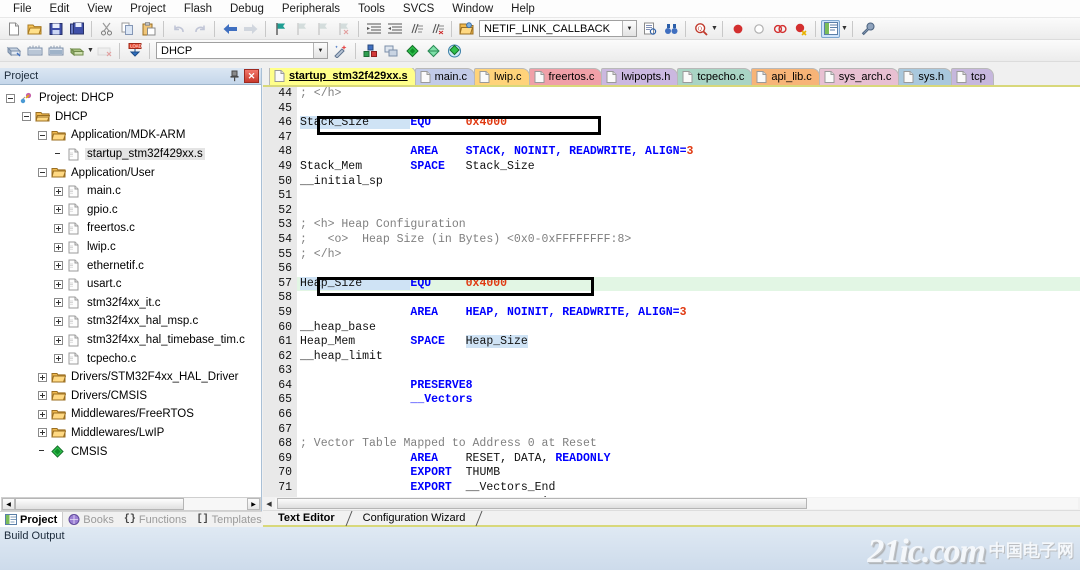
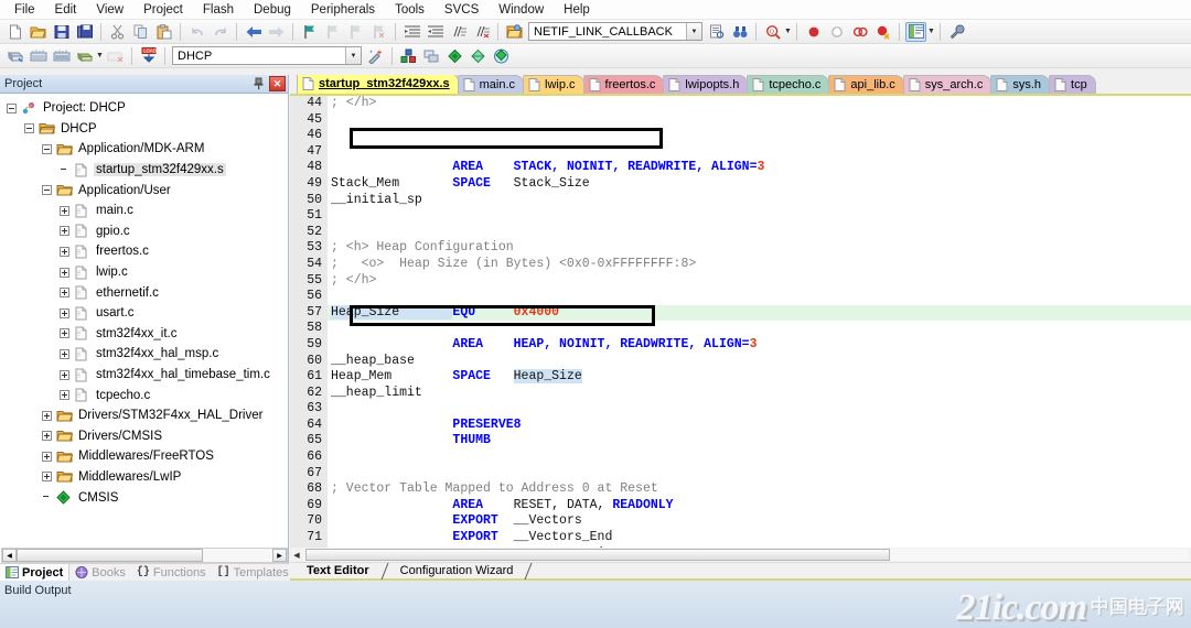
  File
  Edit
  View
  Project
  Flash
  Debug
  Peripherals
  Tools
  SVCS
  Window
  Help
  NETIF_LINK_CALLBACK
  DHCP
  Project
  ✕
  Project: DHCP
  DHCP
  Application/MDK-ARM
  startup_stm32f429xx.s
  Application/User
  main.c
  gpio.c
  freertos.c
  lwip.c
  ethernetif.c
  usart.c
  stm32f4xx_it.c
  stm32f4xx_hal_msp.c
  stm32f4xx_hal_timebase_tim.c
  tcpecho.c
  Drivers/STM32F4xx_HAL_Driver
  Drivers/CMSIS
  Middlewares/FreeRTOS
  Middlewares/LwIP
  CMSIS
  Project
  Books
  {}
  Functions
  []
  Templates
  startup_stm32f429xx.s
  main.c
  lwip.c
  freertos.c
  lwipopts.h
  tcpecho.c
  api_lib.c
  sys_arch.c
  sys.h
  tcp
  44
  ; </h>
  45
  46
- Stack_Size EQU 0x4000
  47
  48
  AREA STACK, NOINIT, READWRITE, ALIGN=3
  49
  Stack_Mem SPACE Stack_Size
  50
  __initial_sp
  51
  52
  53
  ; <h> Heap Configuration
  54
  ; <o> Heap Size (in Bytes) <0x0-0xFFFFFFFF:8>
  55
  ; </h>
  56
  57
  Heap_Size EQU 0x4000
  58
  59
  AREA HEAP, NOINIT, READWRITE, ALIGN=3
  60
  __heap_base
  61
  Heap_Mem SPACE Heap_Size
  62
  __heap_limit
  63
  64
  PRESERVE8
  65
- __Vectors
+ THUMB
  66
  67
  68
  ; Vector Table Mapped to Address 0 at Reset
  69
  AREA RESET, DATA, READONLY
  70
- EXPORT THUMB
+ EXPORT __Vectors
  71
  EXPORT __Vectors_End
  Text Editor
  Configuration Wizard
  Build Output
  21ic.com
  中国电子网
